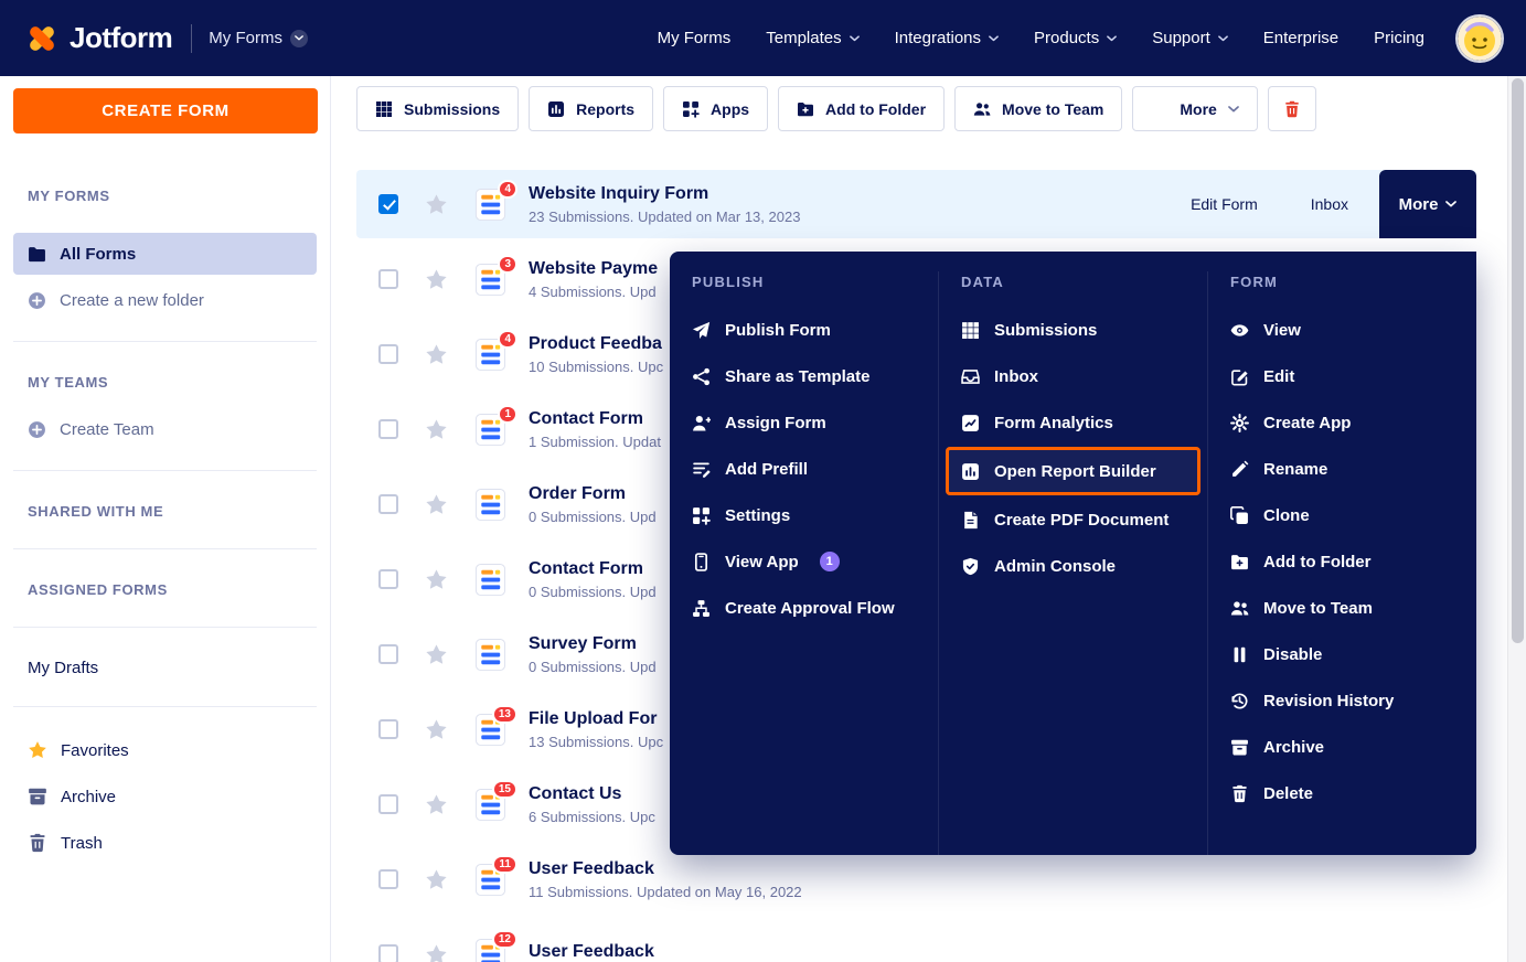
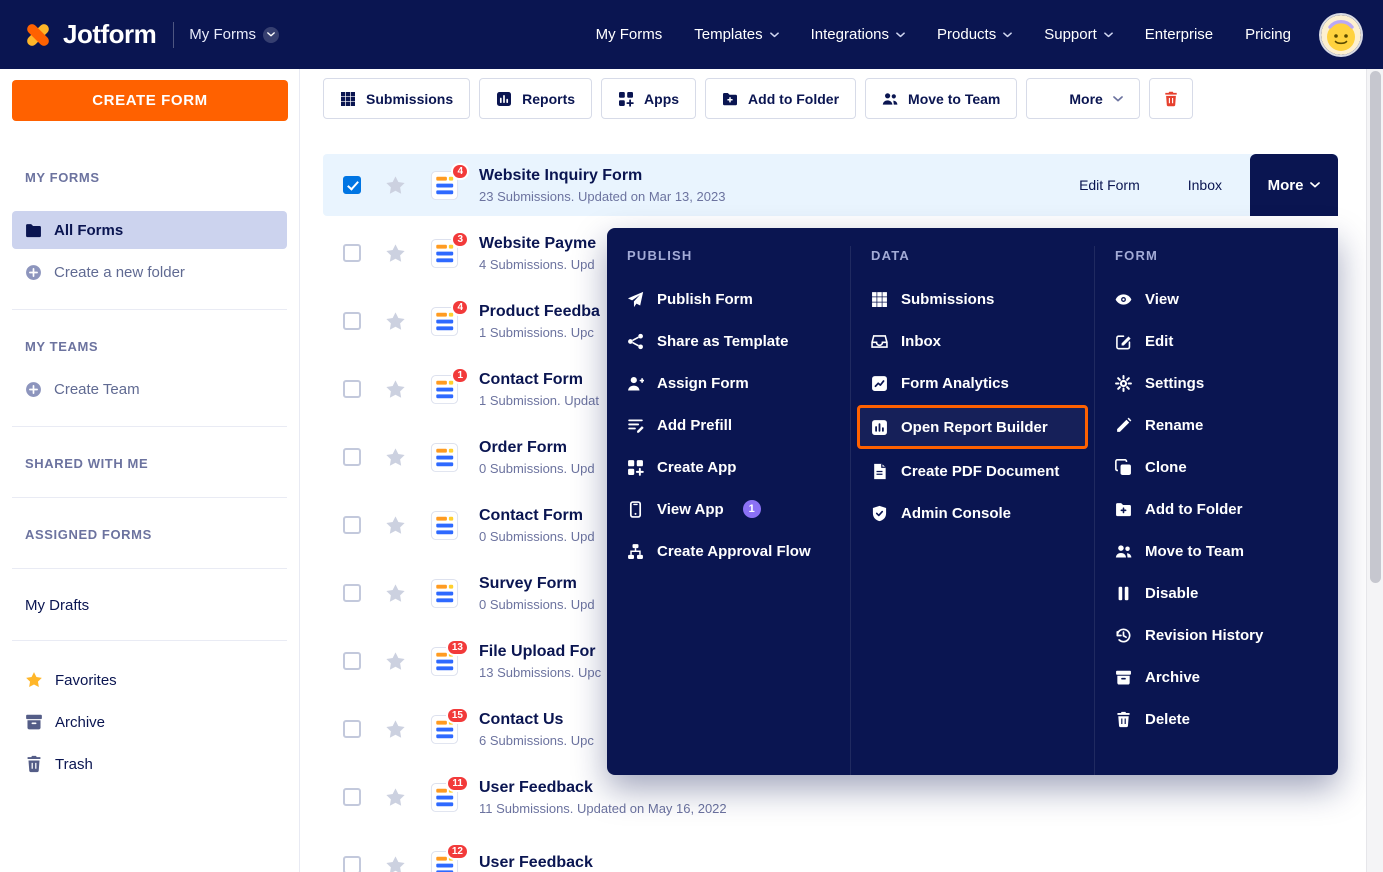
  Jotform
  My Forms
  My Forms
  Templates
  Integrations
  Products
  Support
  Enterprise
  Pricing
  CREATE FORM
  MY FORMS
  All Forms
  Create a new folder
  MY TEAMS
  Create Team
  SHARED WITH ME
  ASSIGNED FORMS
  My Drafts
  Favorites
  Archive
  Trash
  Submissions
  Reports
  Apps
  Add to Folder
  Move to Team
  More
  4
  Website Inquiry Form
  23 Submissions. Updated on Mar 13, 2023
  Edit Form
  Inbox
  More
  3
  Website Payme
  4 Submissions. Upd
  4
  Product Feedba
- 10 Submissions. Upc
+ 1 Submissions. Upc
  1
  Contact Form
  1 Submission. Updat
  Order Form
  0 Submissions. Upd
  Contact Form
  0 Submissions. Upd
  Survey Form
  0 Submissions. Upd
  13
  File Upload For
  13 Submissions. Upc
  15
  Contact Us
  6 Submissions. Upc
  11
  User Feedback
  11 Submissions. Updated on May 16, 2022
  12
  User Feedback
  PUBLISH
  Publish Form
  Share as Template
  Assign Form
  Add Prefill
- Settings
+ Create App
  View App
  1
  Create Approval Flow
  DATA
  Submissions
  Inbox
  Form Analytics
  Open Report Builder
  Create PDF Document
  Admin Console
  FORM
  View
  Edit
- Create App
+ Settings
  Rename
  Clone
  Add to Folder
  Move to Team
  Disable
  Revision History
  Archive
  Delete
